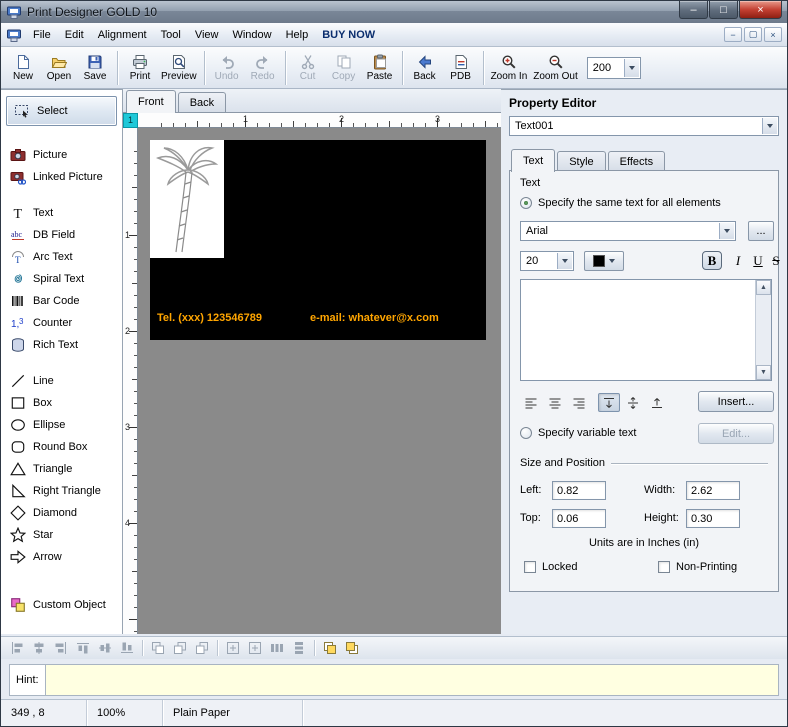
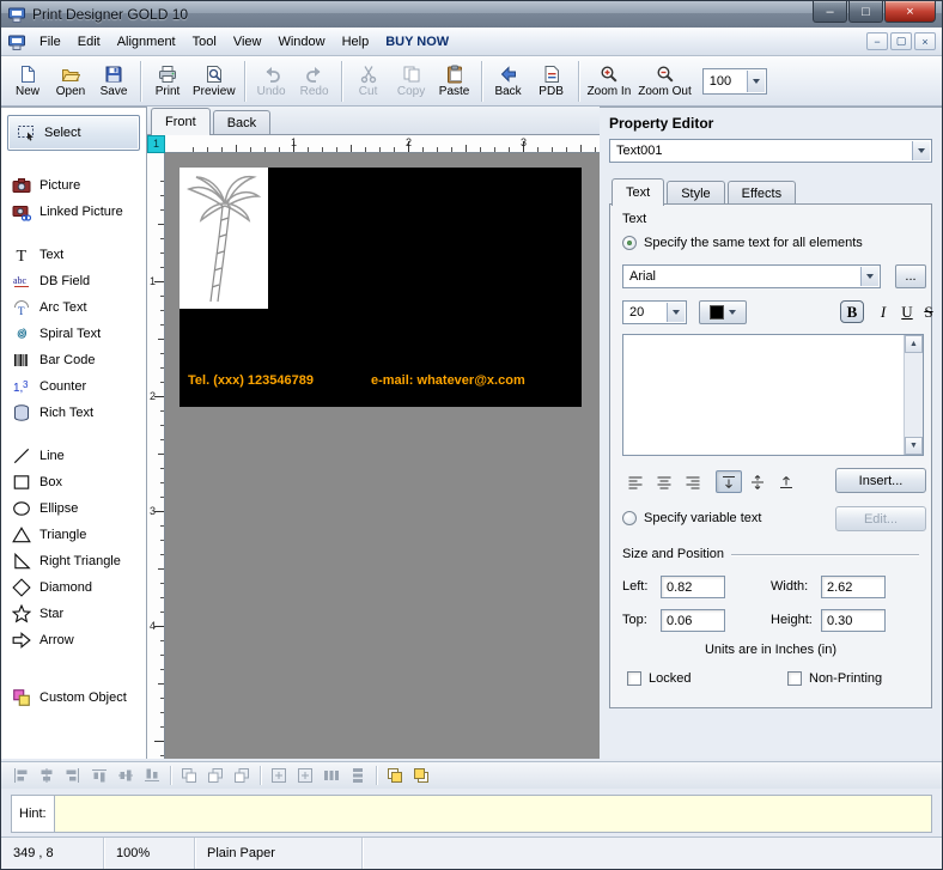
  Print Designer GOLD 10
  –
  □
  ×
  File
  Edit
  Alignment
  Tool
  View
  Window
  Help
  BUY NOW
  −
  ▢
  ×
  New
  Open
  Save
  Print
  Preview
  Undo
  Redo
  Cut
  Copy
  Paste
  Back
  PDB
  Zoom In
  Zoom Out
- 200
+ 100
  Select
  Picture
  Linked Picture
  Text
  DB Field
  Arc Text
  Spiral Text
  Bar Code
  Counter
  Rich Text
  Line
  Box
  Ellipse
- Round Box
  Triangle
  Right Triangle
  Diamond
  Star
  Arrow
  Custom Object
  Front
  Back
  1
  1
  2
  3
  1
  2
  3
  4
  Tel. (xxx) 123546789
  e-mail: whatever@x.com
  Property Editor
  Text001
  Text
  Style
  Effects
  Text
  Specify the same text for all elements
  Arial
  ...
  20
  B
  I
  U
  S
  Insert...
  Specify variable text
  Edit...
  Size and Position
  Left:
  0.82
  Width:
  2.62
  Top:
  0.06
  Height:
  0.30
  Units are in Inches (in)
  Locked
  Non-Printing
  Hint:
  349 , 8
  100%
  Plain Paper
